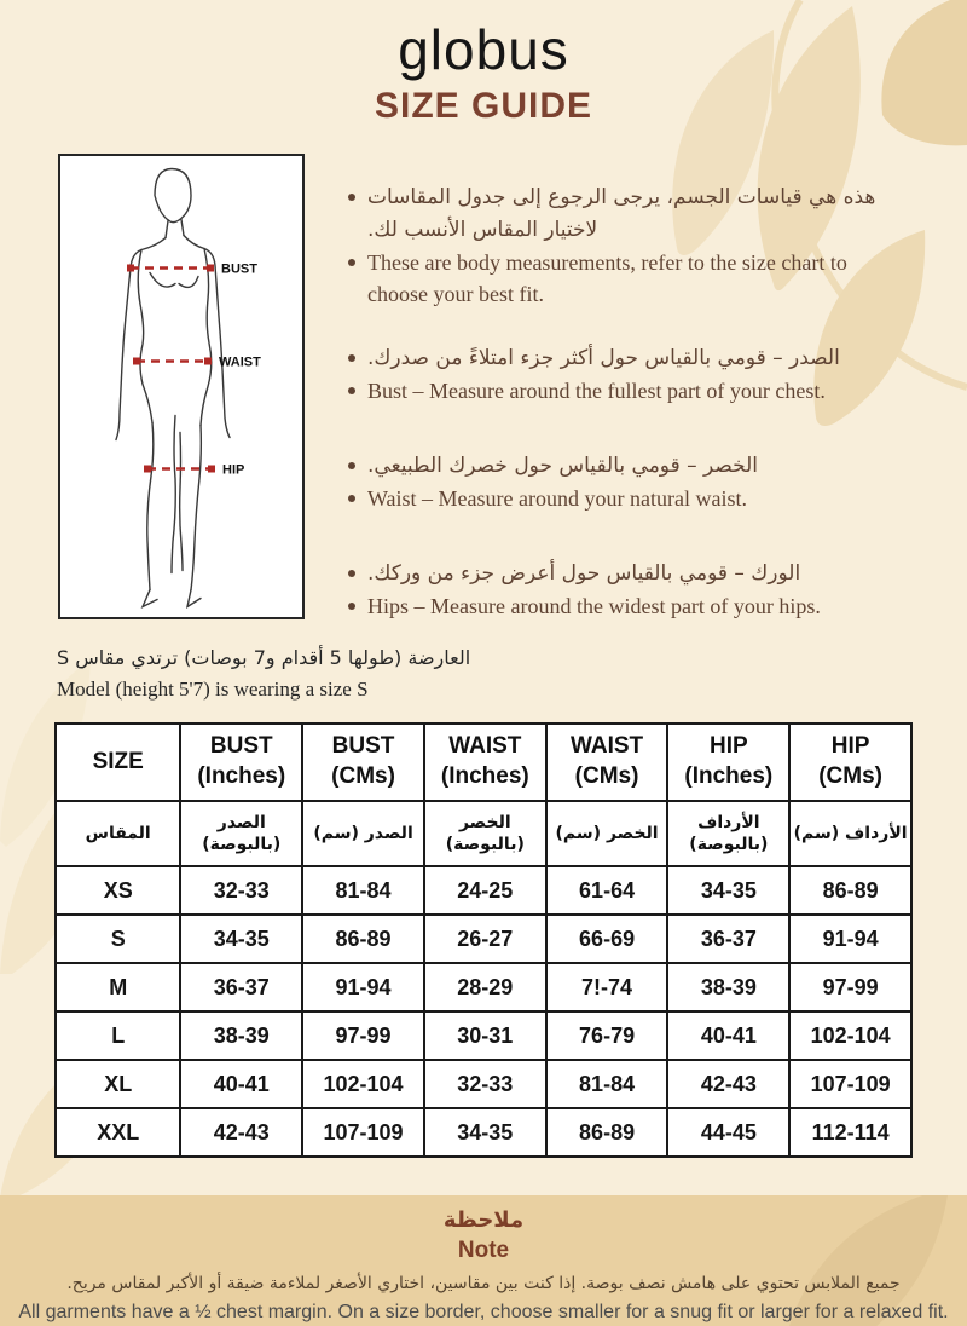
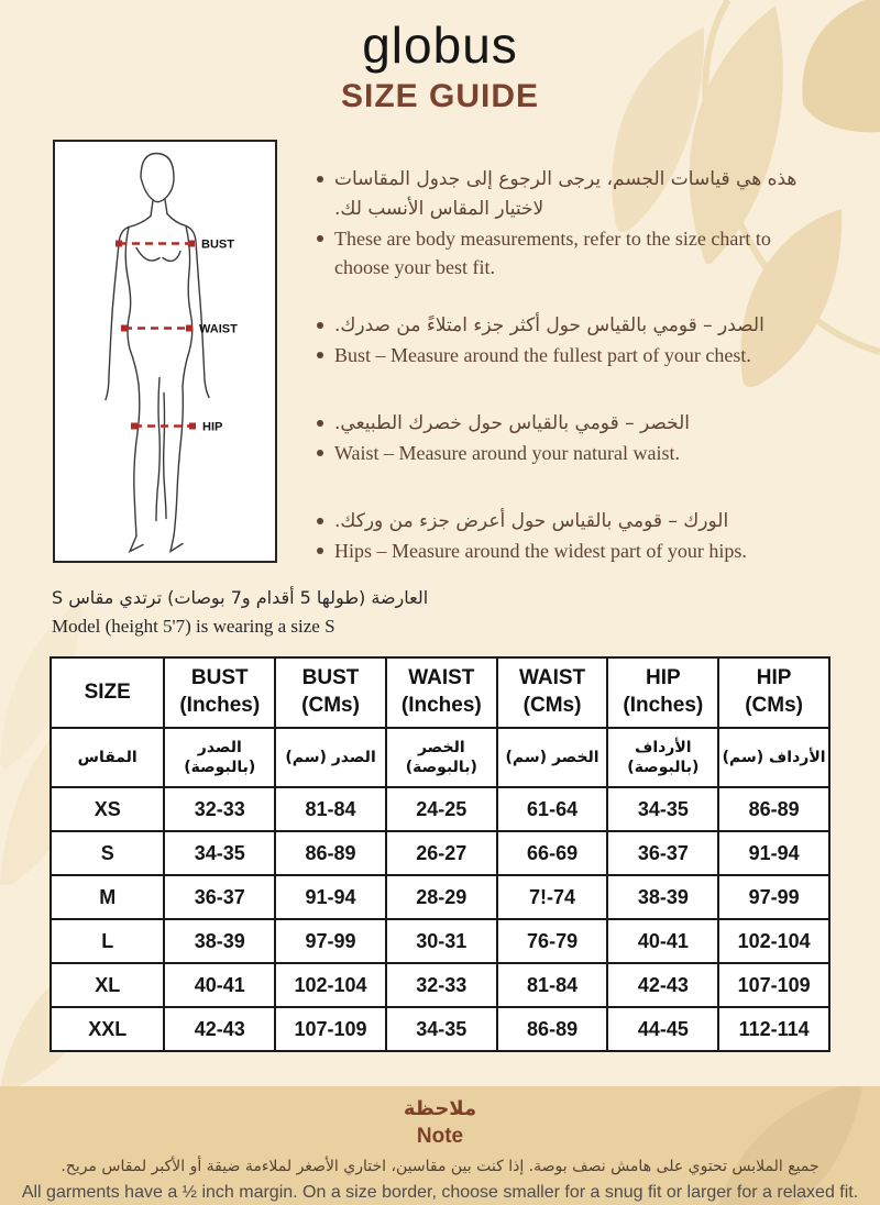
  globus
  SIZE GUIDE
  BUST
  WAIST
  HIP
  هذه هي قياسات الجسم، يرجى الرجوع إلى جدول المقاسات
  لاختيار المقاس الأنسب لك.
  These are body measurements, refer to the size chart to choose your best fit.
  الصدر – قومي بالقياس حول أكثر جزء امتلاءً من صدرك.
  Bust – Measure around the fullest part of your chest.
  الخصر – قومي بالقياس حول خصرك الطبيعي.
  Waist – Measure around your natural waist.
  الورك – قومي بالقياس حول أعرض جزء من وركك.
  Hips – Measure around the widest part of your hips.
  العارضة (طولها 5 أقدام و7 بوصات) ترتدي مقاس S
  Model (height 5'7) is wearing a size S
  SIZE	BUST(Inches)	BUST(CMs)	WAIST(Inches)	WAIST(CMs)	HIP(Inches)	HIP(CMs)
  المقاس	الصدر(بالبوصة)	الصدر (سم)	الخصر(بالبوصة)	الخصر (سم)	الأرداف(بالبوصة)	الأرداف (سم)
  XS	32-33	81-84	24-25	61-64	34-35	86-89
  S	34-35	86-89	26-27	66-69	36-37	91-94
  M	36-37	91-94	28-29	7!-74	38-39	97-99
  L	38-39	97-99	30-31	76-79	40-41	102-104
  XL	40-41	102-104	32-33	81-84	42-43	107-109
  XXL	42-43	107-109	34-35	86-89	44-45	112-114
  ملاحظة
  Note
  جميع الملابس تحتوي على هامش نصف بوصة. إذا كنت بين مقاسين، اختاري الأصغر لملاءمة ضيقة أو الأكبر لمقاس مريح.
- All garments have a ½ chest margin. On a size border, choose smaller for a snug fit or larger for a relaxed fit.
+ All garments have a ½ inch margin. On a size border, choose smaller for a snug fit or larger for a relaxed fit.
